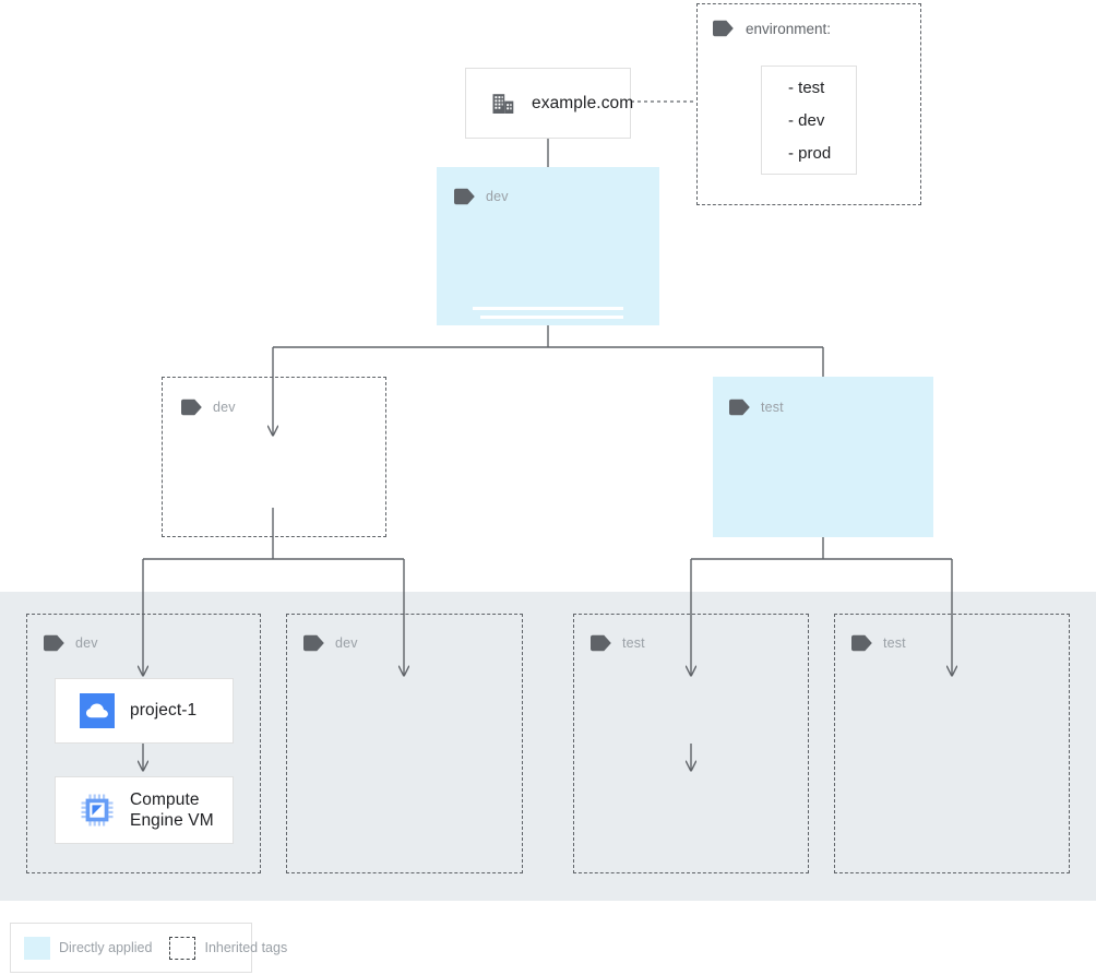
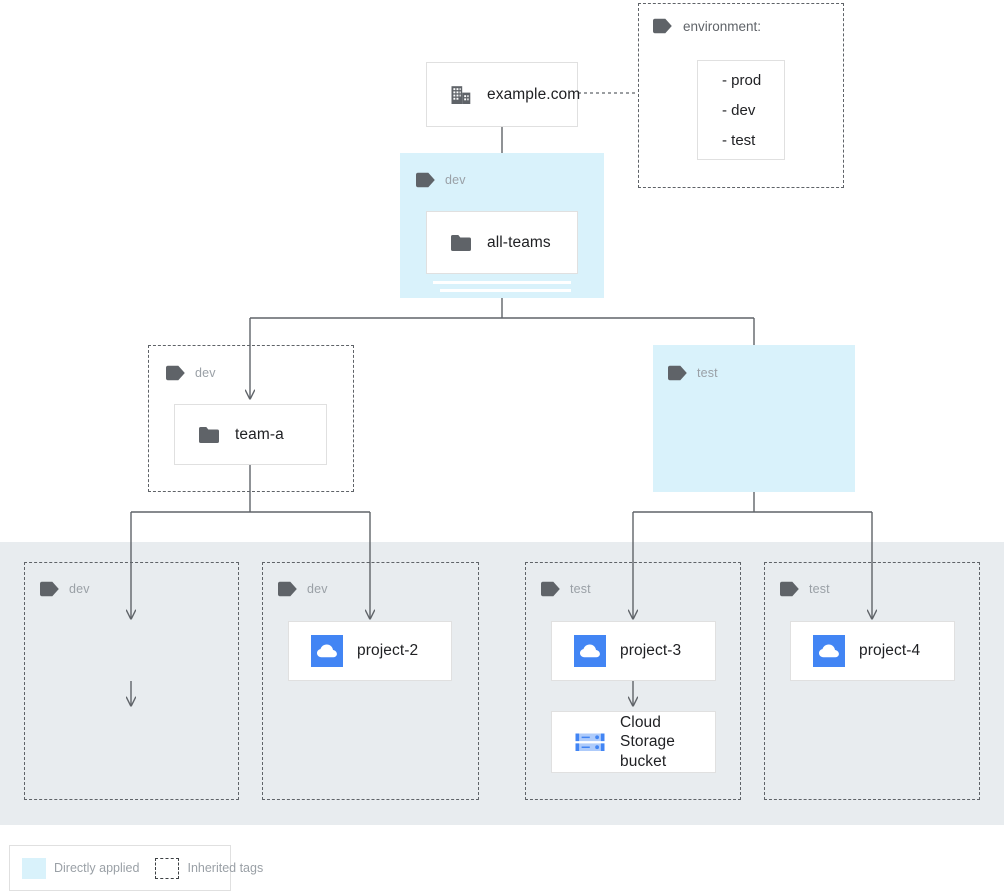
  environment:
- - test
+ - prod
  - dev
- - prod
+ - test
  example.com
  dev
+ all-teams
  dev
+ team-a
  test
  dev
- project-1
- Compute
- Engine VM
  dev
+ project-2
  test
+ project-3
+ Cloud Storage
+ bucket
  test
+ project-4
  Directly applied
  Inherited tags
